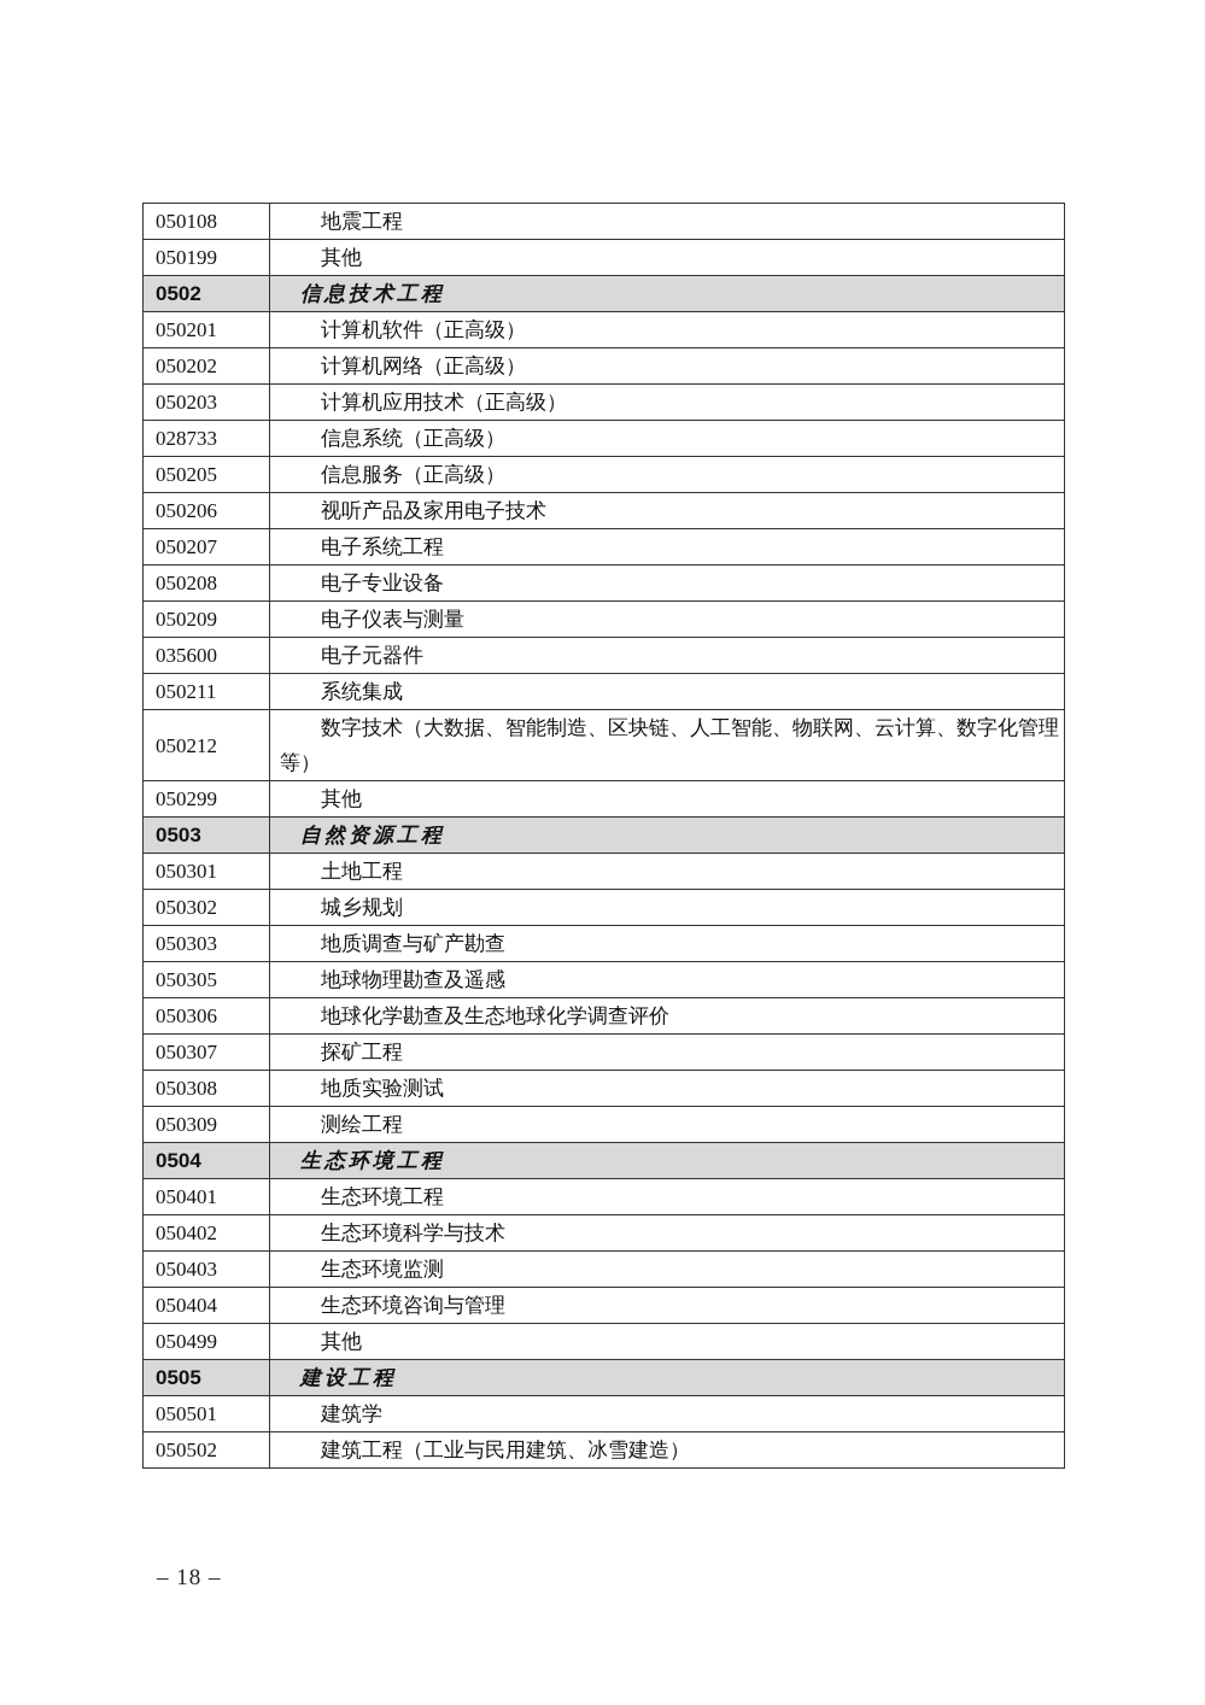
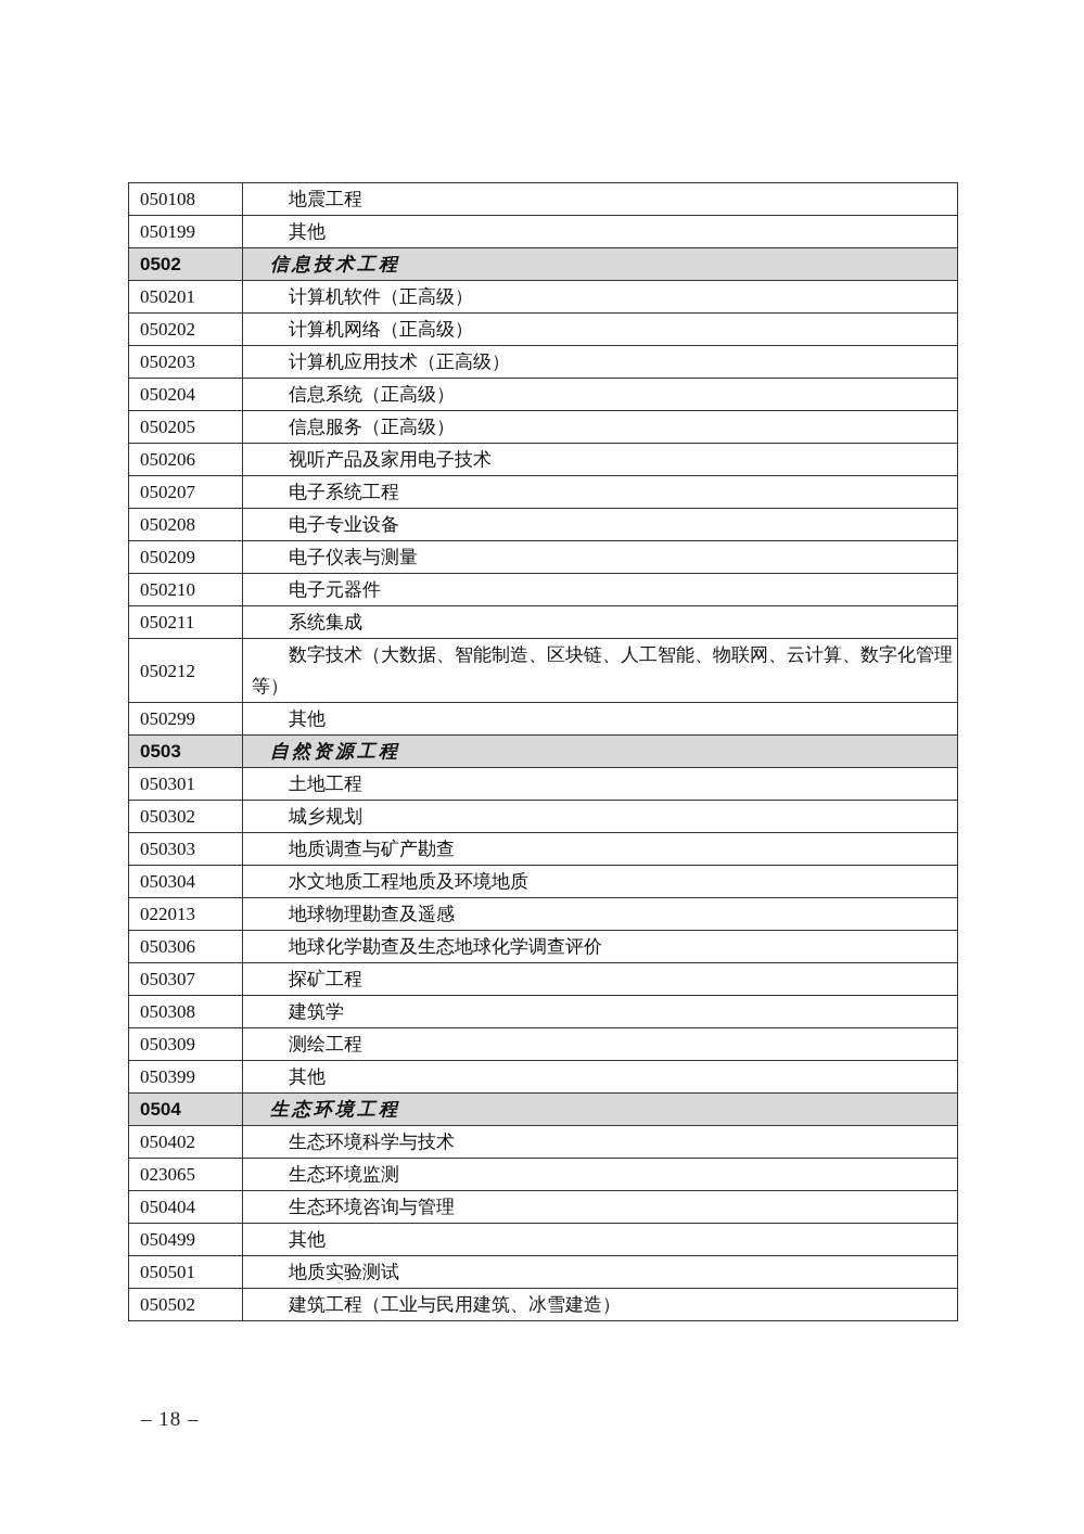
  050108	地震工程
  050199	其他
  0502	信息技术工程
  050201	计算机软件（正高级）
  050202	计算机网络（正高级）
  050203	计算机应用技术（正高级）
- 028733	信息系统（正高级）
+ 050204	信息系统（正高级）
  050205	信息服务（正高级）
  050206	视听产品及家用电子技术
  050207	电子系统工程
  050208	电子专业设备
  050209	电子仪表与测量
- 035600	电子元器件
+ 050210	电子元器件
  050211	系统集成
  050212	数字技术（大数据、智能制造、区块链、人工智能、物联网、云计算、数字化管理等）
  050299	其他
  0503	自然资源工程
  050301	土地工程
  050302	城乡规划
  050303	地质调查与矿产勘查
+ 050304	水文地质工程地质及环境地质
- 050305	地球物理勘查及遥感
+ 022013	地球物理勘查及遥感
  050306	地球化学勘查及生态地球化学调查评价
  050307	探矿工程
- 050308	地质实验测试
+ 050308	建筑学
  050309	测绘工程
+ 050399	其他
  0504	生态环境工程
- 050401	生态环境工程
  050402	生态环境科学与技术
- 050403	生态环境监测
+ 023065	生态环境监测
  050404	生态环境咨询与管理
  050499	其他
- 0505	建设工程
- 050501	建筑学
+ 050501	地质实验测试
  050502	建筑工程（工业与民用建筑、冰雪建造）
  – 18 –
